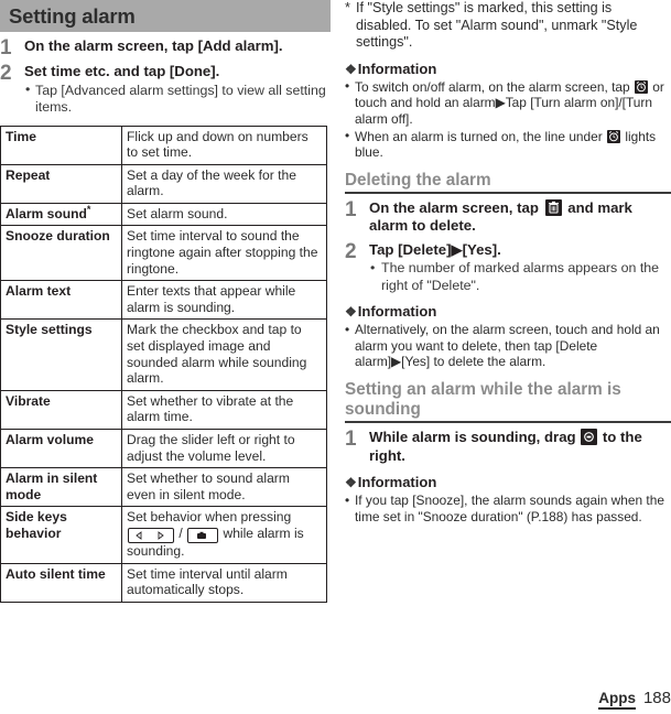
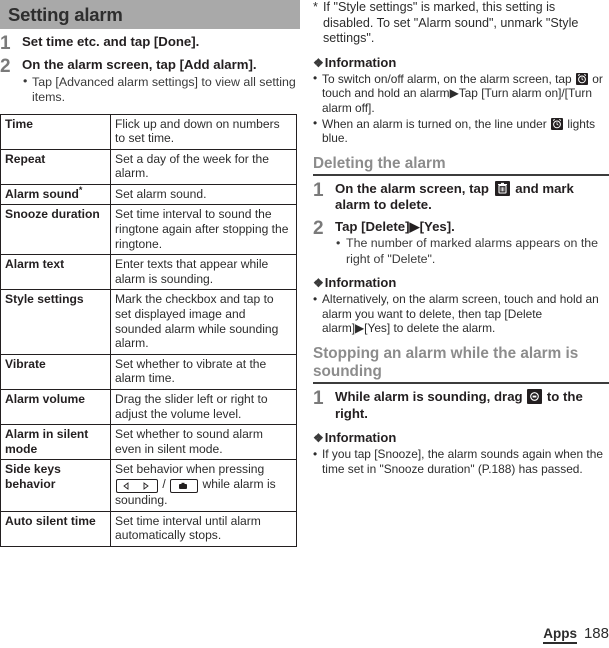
  Setting alarm
  1
- On the alarm screen, tap [Add alarm].
+ Set time etc. and tap [Done].
  2
- Set time etc. and tap [Done].
+ On the alarm screen, tap [Add alarm].
  Tap [Advanced alarm settings] to view all setting items.
  Time	Flick up and down on numbers to set time.
  Repeat	Set a day of the week for the alarm.
  Alarm sound*	Set alarm sound.
  Snooze duration	Set time interval to sound the ringtone again after stopping the ringtone.
  Alarm text	Enter texts that appear while alarm is sounding.
  Style settings	Mark the checkbox and tap to set displayed image and sounded alarm while sounding alarm.
  Vibrate	Set whether to vibrate at the alarm time.
  Alarm volume	Drag the slider left or right to adjust the volume level.
  Alarm in silent mode	Set whether to sound alarm even in silent mode.
  Side keys behavior	Set behavior when pressing / while alarm is sounding.
  Auto silent time	Set time interval until alarm automatically stops.
  *
  If "Style settings" is marked, this setting is disabled. To set "Alarm sound", unmark "Style settings".
  ❖Information
  To switch on/off alarm, on the alarm screen, tap or touch and hold an alarm▶Tap [Turn alarm on]/[Turn alarm off].
  When an alarm is turned on, the line under lights blue.
  Deleting the alarm
  1
  On the alarm screen, tap and mark alarm to delete.
  2
  Tap [Delete]▶[Yes].
  The number of marked alarms appears on the right of "Delete".
  ❖Information
  Alternatively, on the alarm screen, touch and hold an alarm you want to delete, then tap [Delete alarm]▶[Yes] to delete the alarm.
- Setting an alarm while the alarm is sounding
+ Stopping an alarm while the alarm is sounding
  1
  While alarm is sounding, drag to the right.
  ❖Information
  If you tap [Snooze], the alarm sounds again when the time set in "Snooze duration" (P.188) has passed.
  Apps
  188
